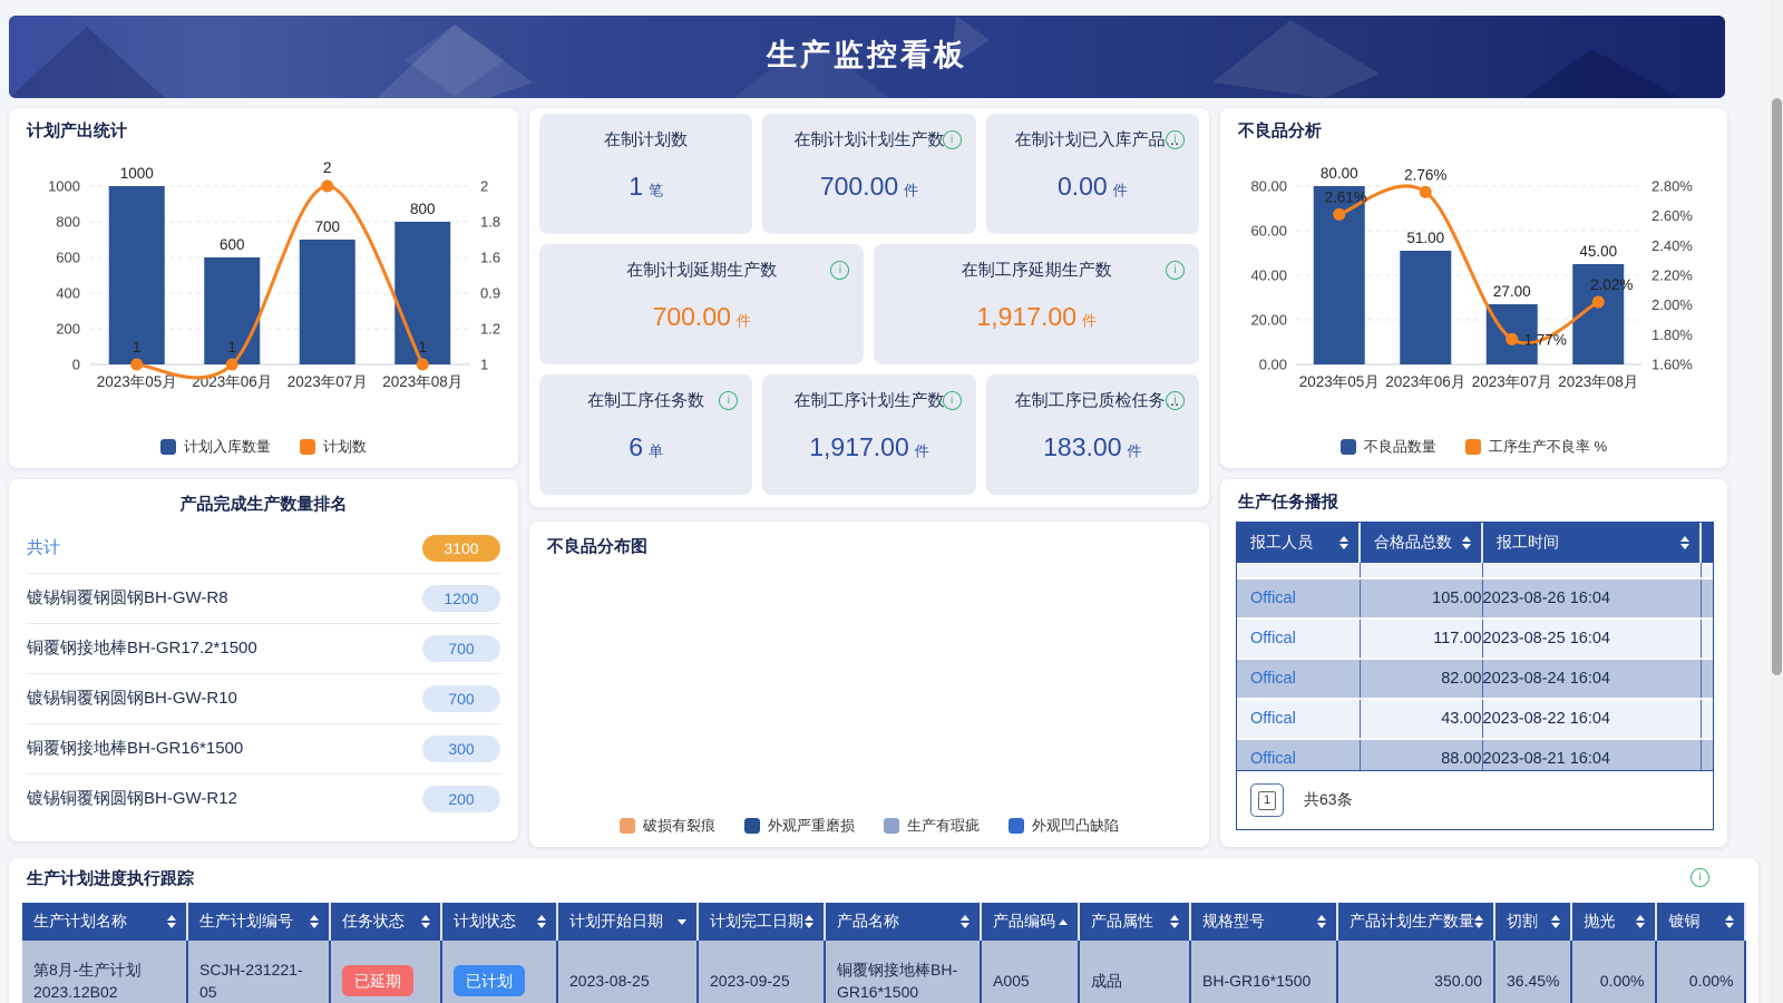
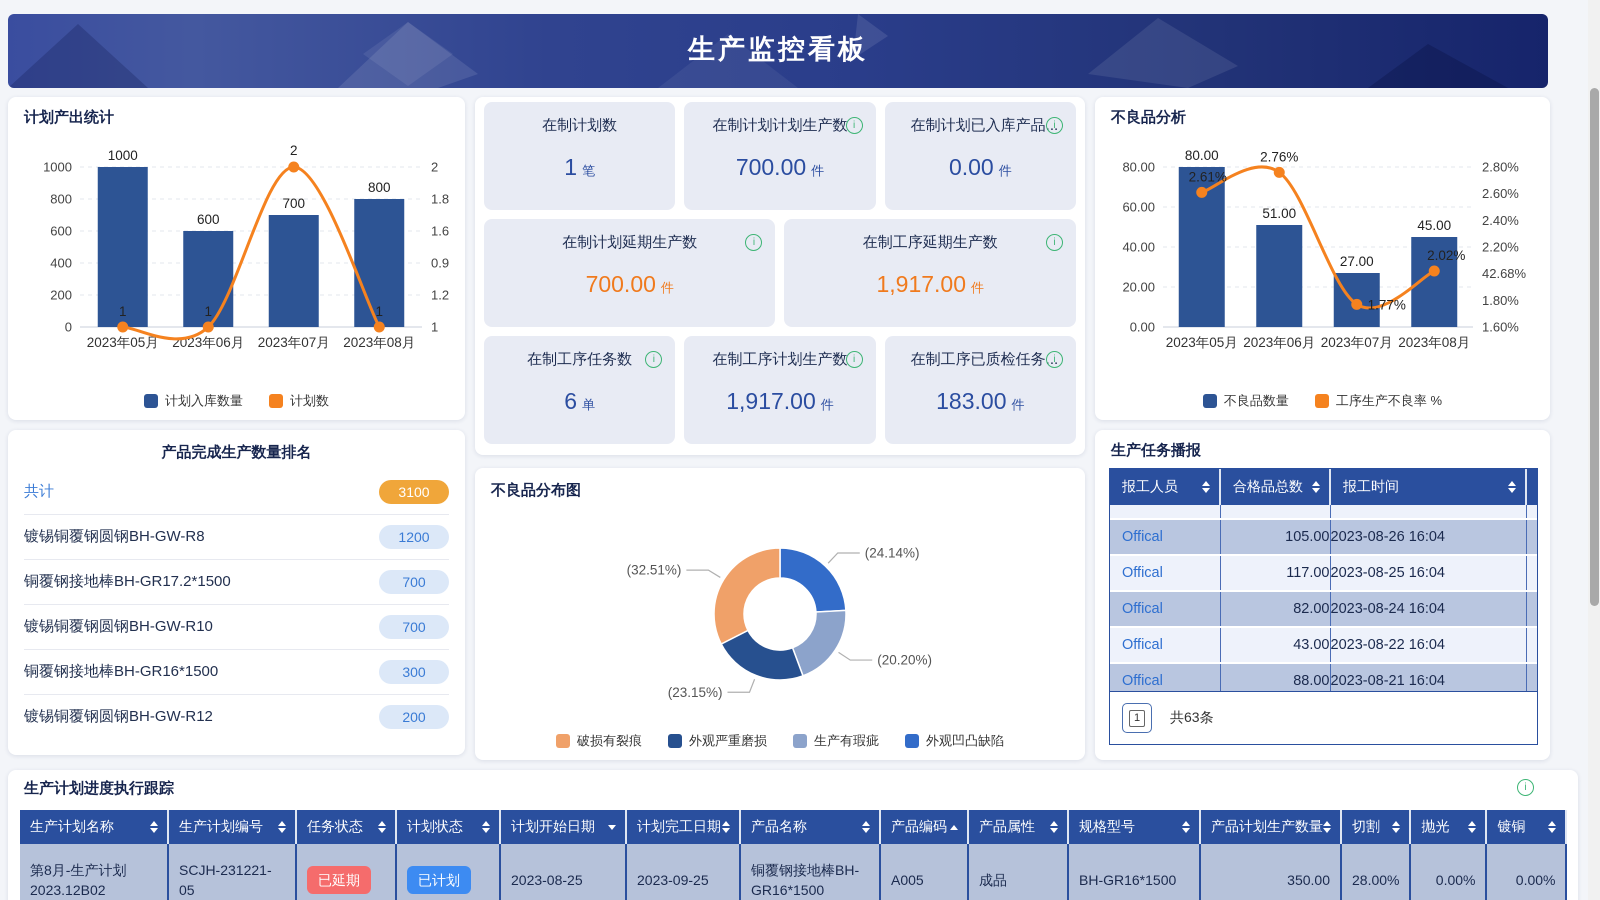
  生产监控看板
  计划产出统计
  0
  200
  400
  600
  800
  1000
  1
  1.2
  0.9
  1.6
  1.8
  2
  2023年05月
  2023年06月
  2023年07月
  2023年08月
  1000
  600
  700
  800
  1
  1
  2
  1
  计划入库数量
  计划数
  在制计划数
  1 笔
  在制计划计划生产数
  i
  700.00 件
  在制计划已入库产品...
  i
  0.00 件
  在制计划延期生产数
  i
  700.00 件
  在制工序延期生产数
  i
  1,917.00 件
  在制工序任务数
  i
  6 单
  在制工序计划生产数
  i
  1,917.00 件
  在制工序已质检任务...
  i
  183.00 件
  不良品分析
  0.00
  20.00
  40.00
  60.00
  80.00
  1.60%
  1.80%
- 2.00%
+ 42.68%
  2.20%
  2.40%
  2.60%
  2.80%
  2023年05月
  2023年06月
  2023年07月
  2023年08月
  80.00
  51.00
  27.00
  45.00
  2.61%
  2.76%
  1.77%
  2.02%
  不良品数量
  工序生产不良率 %
  产品完成生产数量排名
  共计
  3100
  镀锡铜覆钢圆钢BH-GW-R8
  1200
  铜覆钢接地棒BH-GR17.2*1500
  700
  镀锡铜覆钢圆钢BH-GW-R10
  700
  铜覆钢接地棒BH-GR16*1500
  300
  镀锡铜覆钢圆钢BH-GW-R12
  200
  不良品分布图
+ (24.14%)
+ (20.20%)
+ (23.15%)
+ (32.51%)
  破损有裂痕
  外观严重磨损
  生产有瑕疵
  外观凹凸缺陷
  生产任务播报
  报工人员	合格品总数	报工时间
  Offical	105.00	2023-08-26 16:04
  Offical	117.00	2023-08-25 16:04
  Offical	82.00	2023-08-24 16:04
  Offical	43.00	2023-08-22 16:04
  Offical	88.00	2023-08-21 16:04
  1
  共63条
  生产计划进度执行跟踪
  i
  生产计划名称	生产计划编号	任务状态	计划状态	计划开始日期	计划完工日期	产品名称	产品编码	产品属性	规格型号	产品计划生产数量	切割	抛光	镀铜
- 第8月-生产计划 2023.12B02	SCJH-231221-05	已延期	已计划	2023-08-25	2023-09-25	铜覆钢接地棒BH-GR16*1500	A005	成品	BH-GR16*1500	350.00	36.45%	0.00%	0.00%
+ 第8月-生产计划 2023.12B02	SCJH-231221-05	已延期	已计划	2023-08-25	2023-09-25	铜覆钢接地棒BH-GR16*1500	A005	成品	BH-GR16*1500	350.00	28.00%	0.00%	0.00%
